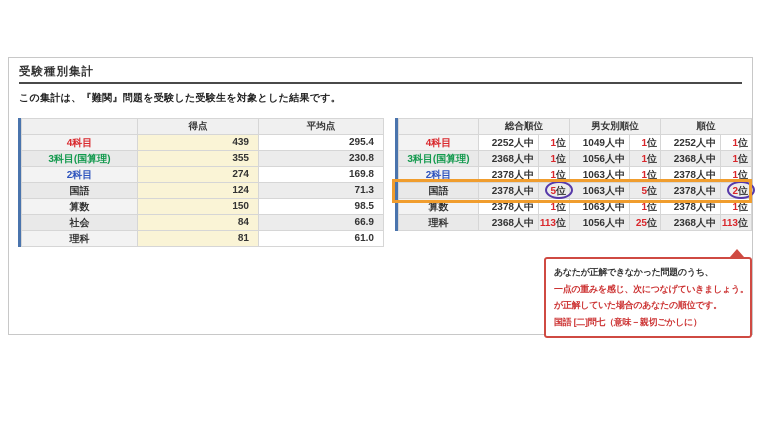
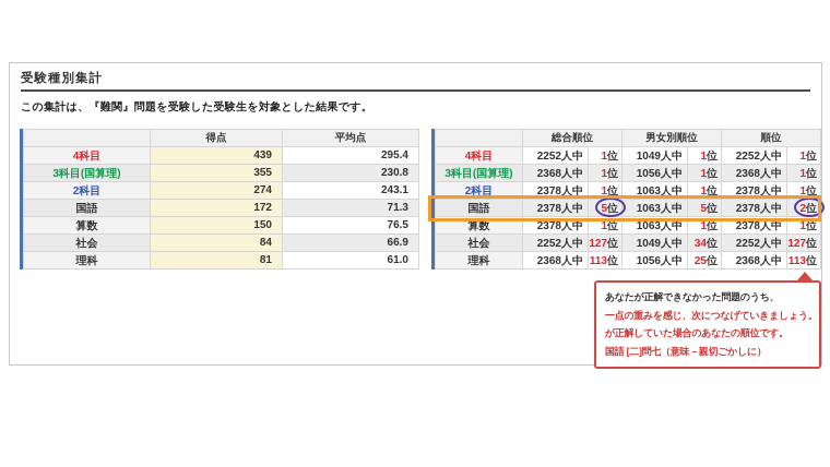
  受験種別集計
  この集計は、『難関』問題を受験した受験生を対象とした結果です。
  	得点	平均点
  4科目	439	295.4
  3科目(国算理)	355	230.8
- 2科目	274	169.8
+ 2科目	274	243.1
- 国語	124	71.3
+ 国語	172	71.3
- 算数	150	98.5
+ 算数	150	76.5
  社会	84	66.9
  理科	81	61.0
  	総合順位	男女別順位	順位
  4科目	2252人中	1位	1049人中	1位	2252人中	1位
  3科目(国算理)	2368人中	1位	1056人中	1位	2368人中	1位
  2科目	2378人中	1位	1063人中	1位	2378人中	1位
  国語	2378人中	5位	1063人中	5位	2378人中	2位
  算数	2378人中	1位	1063人中	1位	2378人中	1位
+ 社会	2252人中	127位	1049人中	34位	2252人中	127位
  理科	2368人中	113位	1056人中	25位	2368人中	113位
  あなたが正解できなかった問題のうち、
  一点の重みを感じ、次につなげていきましょう。
  が正解していた場合のあなたの順位です。
  国語 [二]問七（意味－親切ごかしに）
